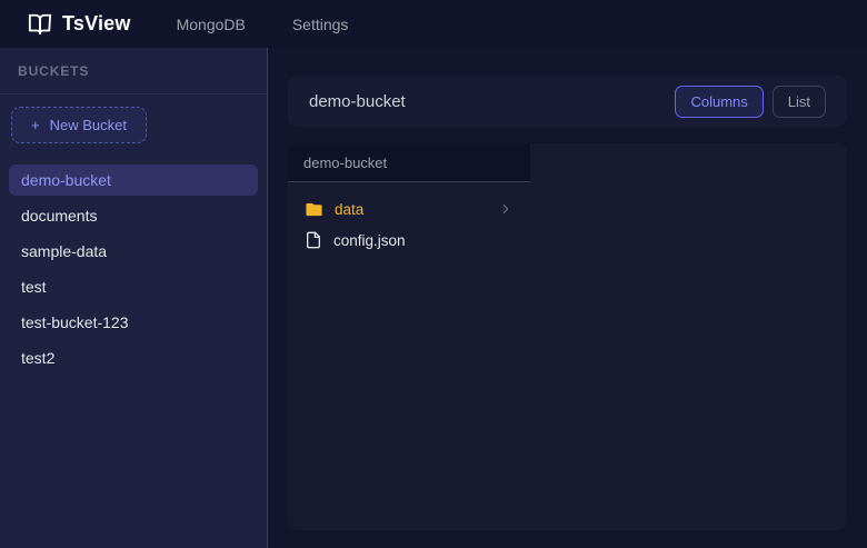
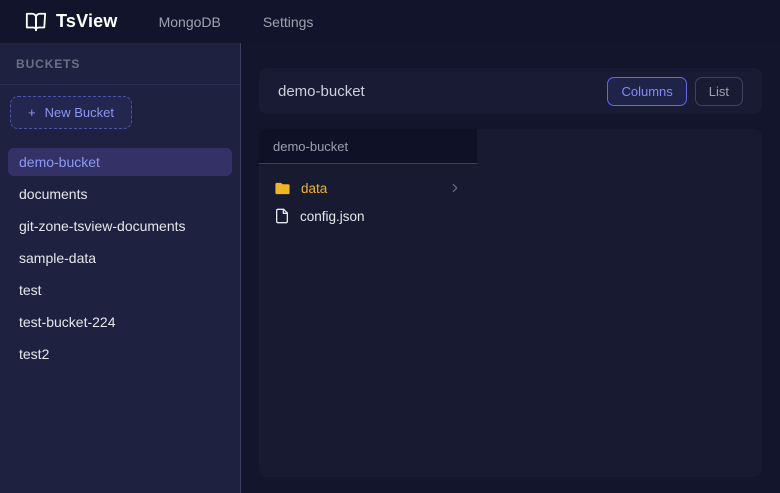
  TsView
  MongoDB
  Settings
  BUCKETS
  +
  New Bucket
  demo-bucket
  documents
+ git-zone-tsview-documents
  sample-data
  test
- test-bucket-123
+ test-bucket-224
  test2
  demo-bucket
  Columns
  List
  demo-bucket
  data
  config.json
